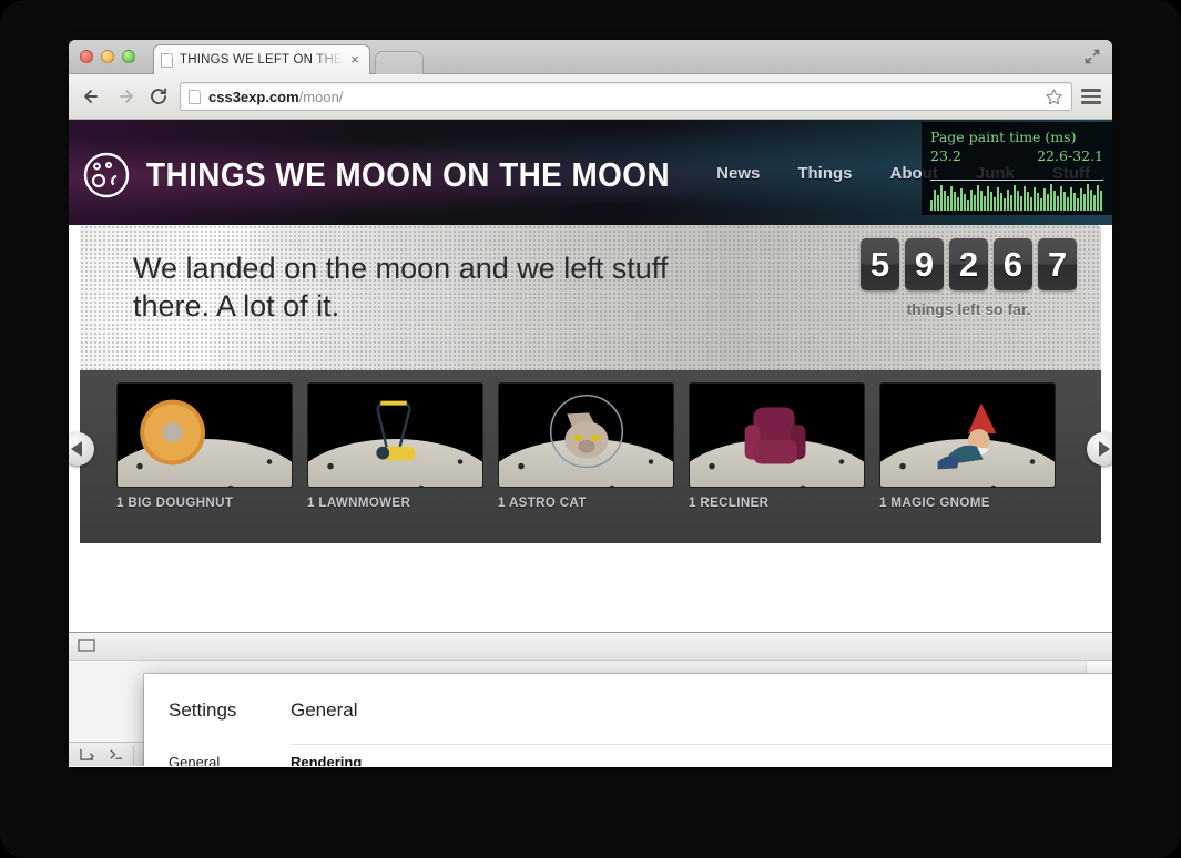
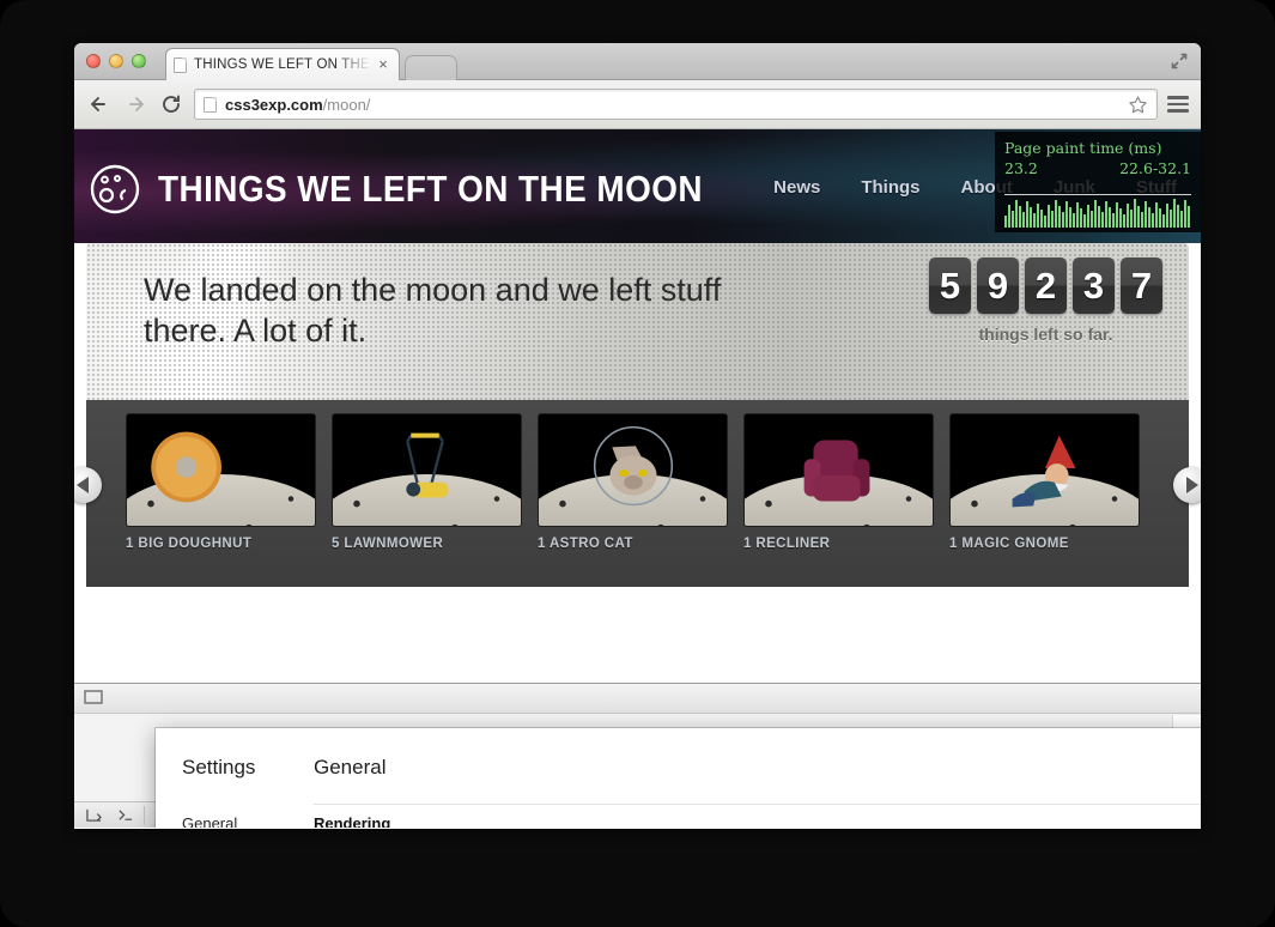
  THINGS WE LEFT ON THE
  ×
  css3exp.com/moon/
- THINGS WE MOON ON THE MOON
+ THINGS WE LEFT ON THE MOON
  News
  Things
  About
  Junk
  Stuff
  Page paint time (ms)
  23.2
  22.6-32.1
  We landed on the moon and we left stuff there. A lot of it.
  5
  9
  2
- 6
+ 3
  7
  things left so far.
  1 BIG DOUGHNUT
- 1 LAWNMOWER
+ 5 LAWNMOWER
  1 ASTRO CAT
  1 RECLINER
  1 MAGIC GNOME
  Settings
  General
  General
  Rendering
